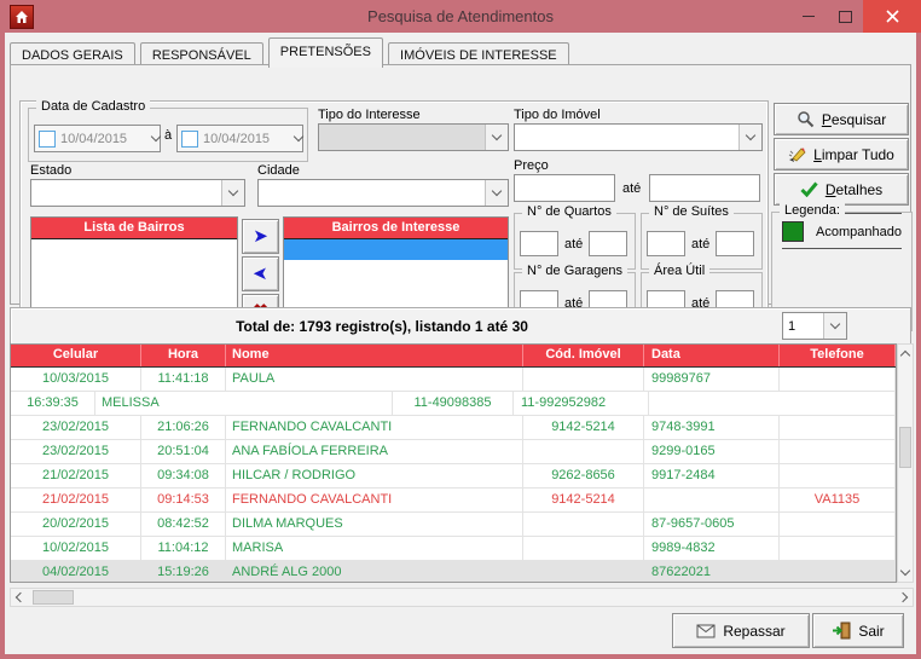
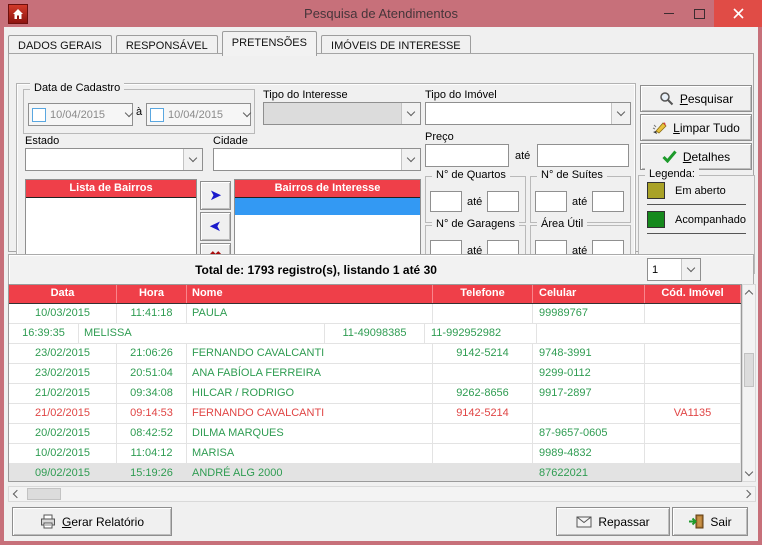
  Pesquisa de Atendimentos
  DADOS GERAIS RESPONSÁVEL PRETENSÕES IMÓVEIS DE INTERESSE
  Data de Cadastro
  10/04/2015
  à
  10/04/2015
  Tipo do Interesse
  Tipo do Imóvel
  Estado
  Cidade
  Preço
  até
  Lista de Bairros
  ➤
  Bairros de Interesse
  N° de Quartos
  até
  N° de Suítes
  até
  N° de Garagens
  até
  Área Útil
  até
  Pesquisar
  Limpar Tudo
  Detalhes
  Legenda:
+ Em aberto
  Acompanhado
  Total de: 1793 registro(s), listando 1 até 30
  1
- Celular
+ Data
  Hora
  Nome
- Cód. Imóvel
+ Telefone
- Data
+ Celular
- Telefone
+ Cód. Imóvel
  10/03/2015
  11:41:18
  PAULA
  99989767
  16:39:35
  MELISSA
  11-49098385
  11-992952982
  23/02/2015
  21:06:26
  FERNANDO CAVALCANTI
  9142-5214
  9748-3991
  23/02/2015
  20:51:04
  ANA FABÍOLA FERREIRA
- 9299-0165
+ 9299-0112
  21/02/2015
  09:34:08
  HILCAR / RODRIGO
  9262-8656
- 9917-2484
+ 9917-2897
  21/02/2015
  09:14:53
  FERNANDO CAVALCANTI
  9142-5214
  VA1135
  20/02/2015
  08:42:52
  DILMA MARQUES
  87-9657-0605
  10/02/2015
  11:04:12
  MARISA
  9989-4832
- 04/02/2015
+ 09/02/2015
  15:19:26
  ANDRÉ ALG 2000
  87622021
+ Gerar Relatório
  Repassar
  Sair
